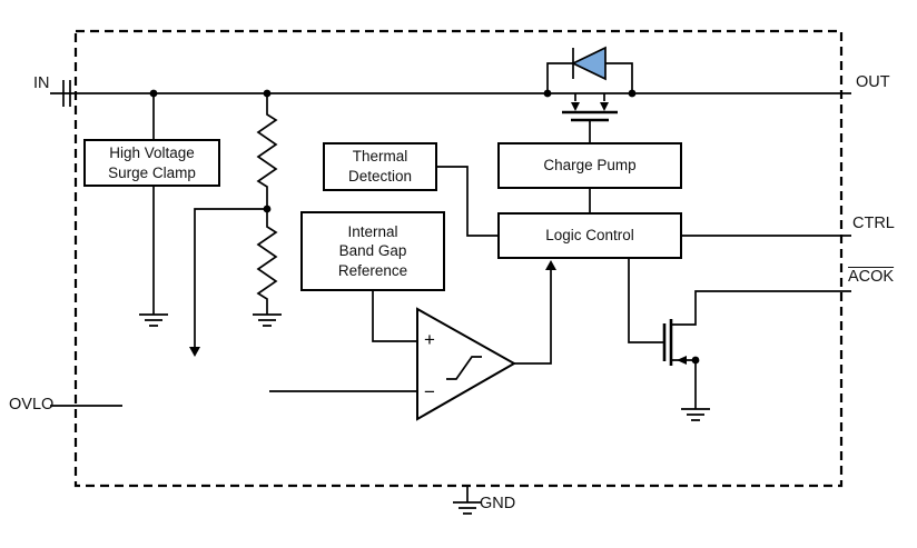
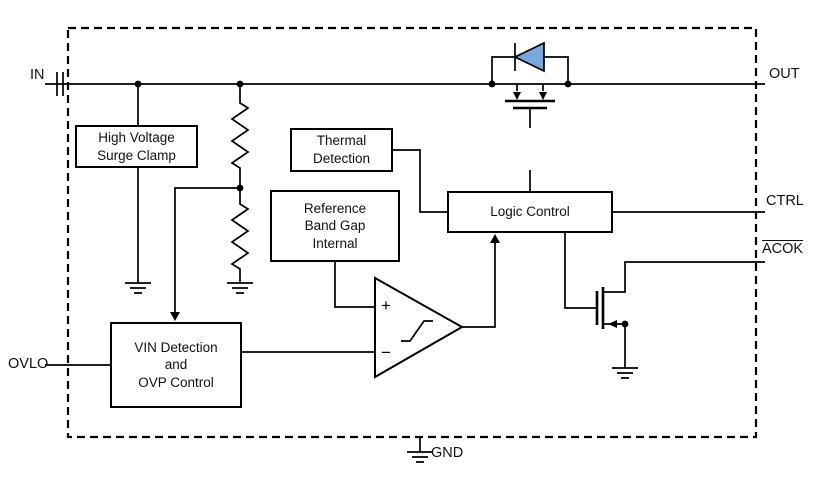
  +
  −
  High Voltage
  Surge Clamp
  Thermal
  Detection
- Charge Pump
  Logic Control
- Internal
+ Reference
  Band Gap
- Reference
+ Internal
+ VIN Detection
+ and
+ OVP Control
  IN
  OUT
  CTRL
  ACOK
  OVLO
  GND
